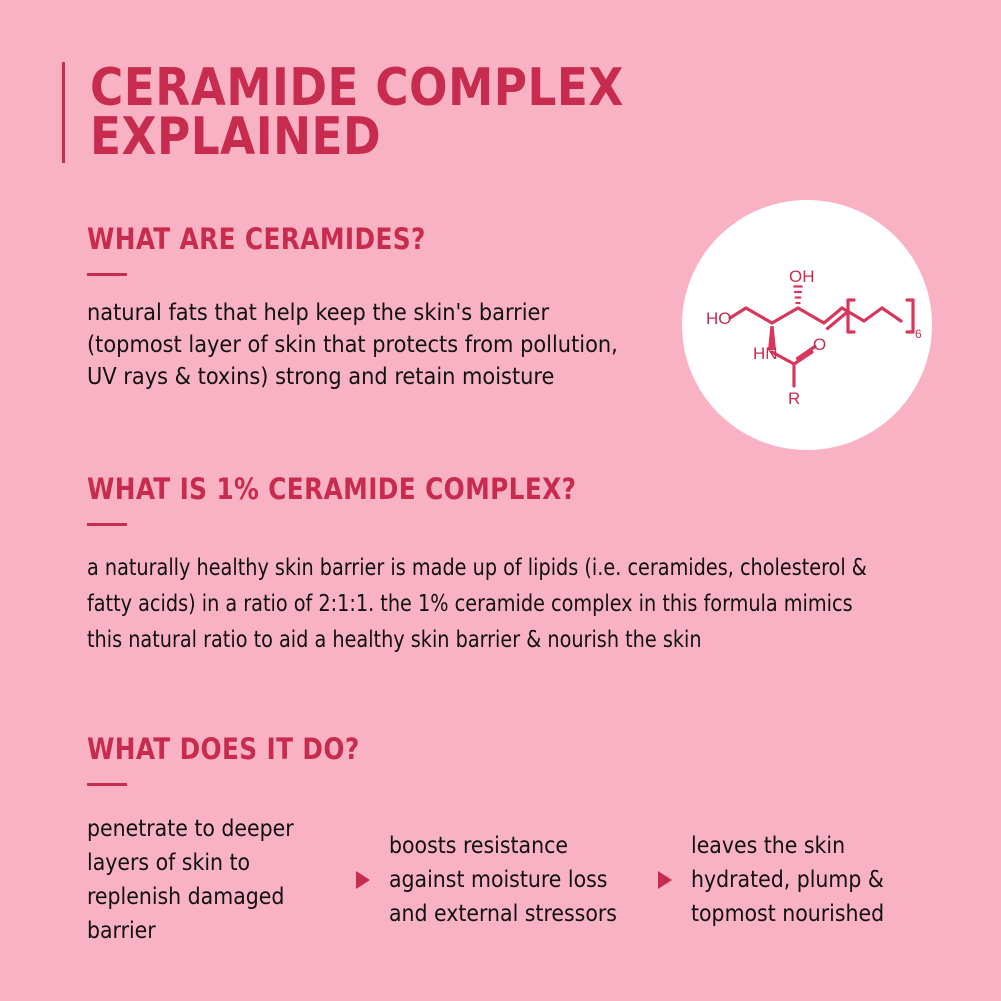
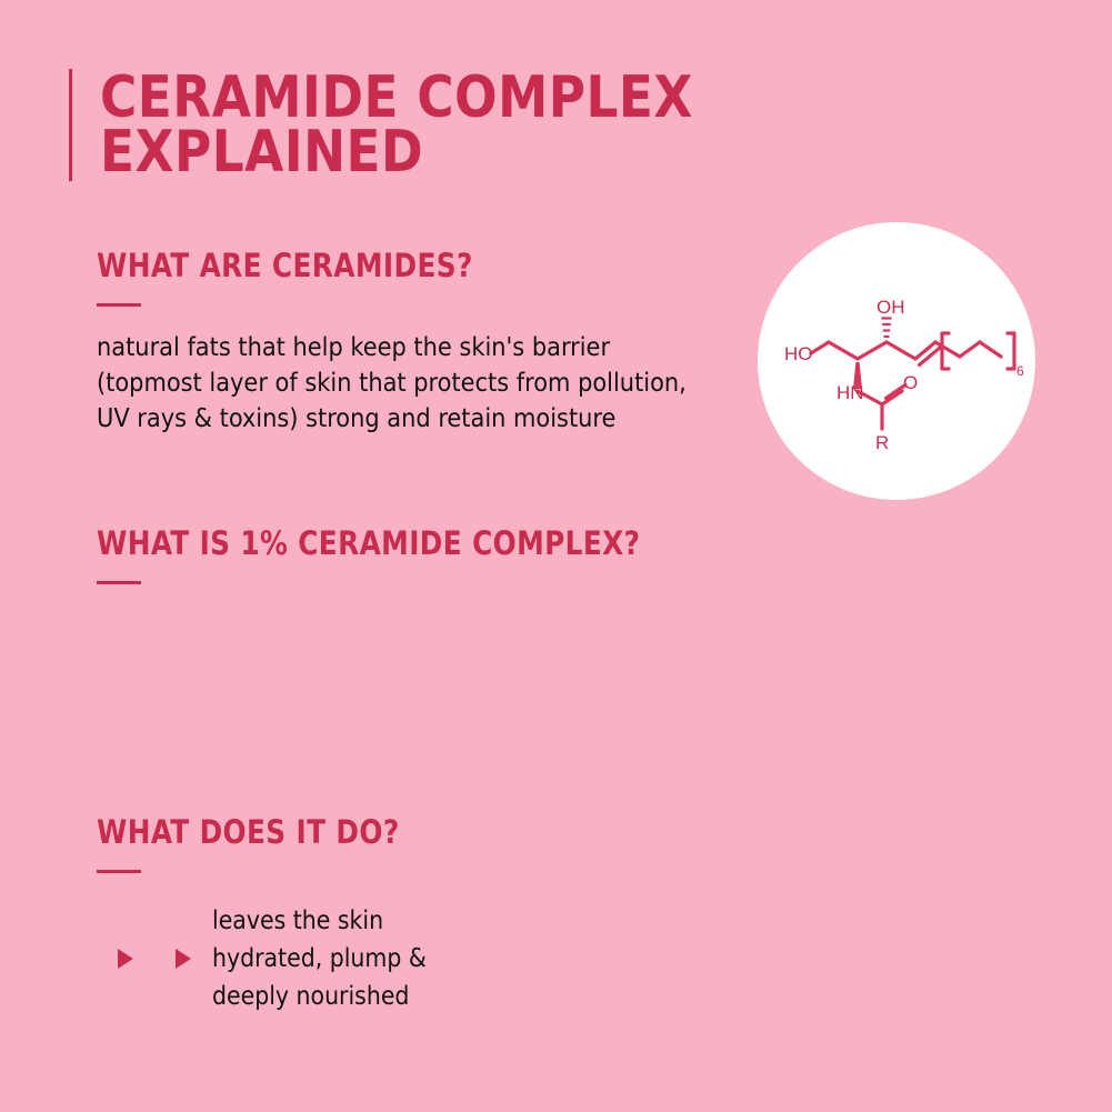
  CERAMIDE COMPLEX
  EXPLAINED
  HO
  OH
  HN
  O
  R
  6
  WHAT ARE CERAMIDES?
  natural fats that help keep the skin's barrier (topmost layer of skin that protects from pollution, UV rays & toxins) strong and retain moisture
  WHAT IS 1% CERAMIDE COMPLEX?
- a naturally healthy skin barrier is made up of lipids (i.e. ceramides, cholesterol & fatty acids) in a ratio of 2:1:1. the 1% ceramide complex in this formula mimics this natural ratio to aid a healthy skin barrier & nourish the skin
  WHAT DOES IT DO?
- penetrate to deeper layers of skin to replenish damaged barrier
- boosts resistance against moisture loss and external stressors
- leaves the skin hydrated, plump & topmost nourished
+ leaves the skin hydrated, plump & deeply nourished
